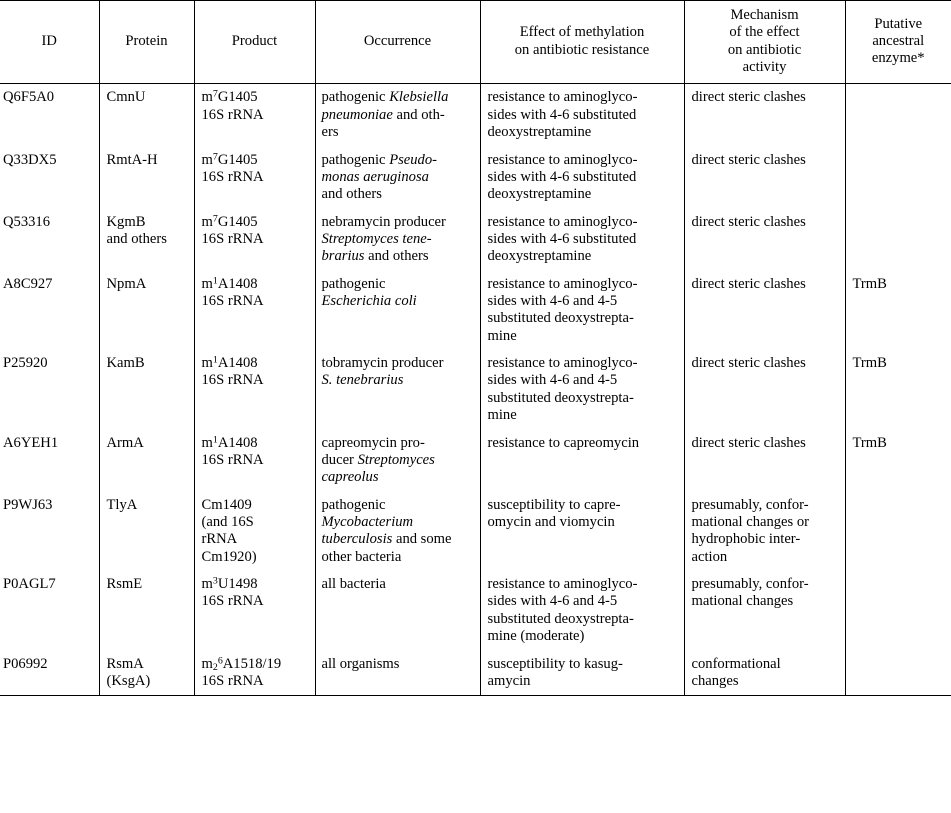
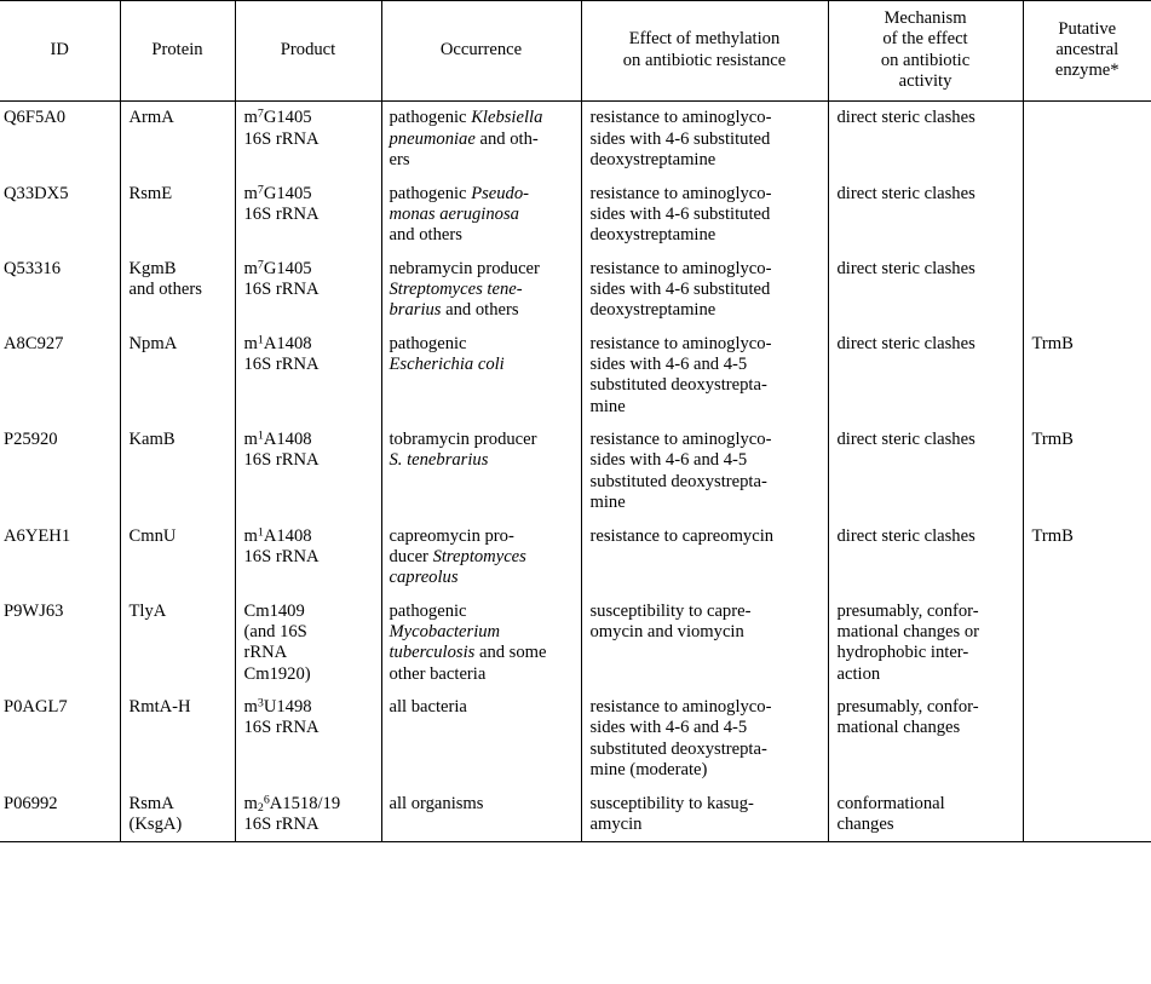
  ID	Protein	Product	Occurrence	Effect of methylationon antibiotic resistance	Mechanismof the effecton antibioticactivity	Putativeancestralenzyme*
- Q6F5A0	CmnU	m7G140516S rRNA	pathogenic Klebsiella pneumoniae and oth-ers	resistance to aminoglyco-sides with 4-6 substituteddeoxystreptamine	direct steric clashes
+ Q6F5A0	ArmA	m7G140516S rRNA	pathogenic Klebsiella pneumoniae and oth-ers	resistance to aminoglyco-sides with 4-6 substituteddeoxystreptamine	direct steric clashes
- Q33DX5	RmtA-H	m7G140516S rRNA	pathogenic Pseudo-monas aeruginosaand others	resistance to aminoglyco-sides with 4-6 substituteddeoxystreptamine	direct steric clashes
+ Q33DX5	RsmE	m7G140516S rRNA	pathogenic Pseudo-monas aeruginosaand others	resistance to aminoglyco-sides with 4-6 substituteddeoxystreptamine	direct steric clashes
  Q53316	KgmBand others	m7G140516S rRNA	nebramycin producerStreptomyces tene-brarius and others	resistance to aminoglyco-sides with 4-6 substituteddeoxystreptamine	direct steric clashes
  A8C927	NpmA	m1A140816S rRNA	pathogenicEscherichia coli	resistance to aminoglyco-sides with 4-6 and 4-5substituted deoxystrepta-mine	direct steric clashes	TrmB
  P25920	KamB	m1A140816S rRNA	tobramycin producerS. tenebrarius	resistance to aminoglyco-sides with 4-6 and 4-5substituted deoxystrepta-mine	direct steric clashes	TrmB
- A6YEH1	ArmA	m1A140816S rRNA	capreomycin pro-ducer Streptomycescapreolus	resistance to capreomycin	direct steric clashes	TrmB
+ A6YEH1	CmnU	m1A140816S rRNA	capreomycin pro-ducer Streptomycescapreolus	resistance to capreomycin	direct steric clashes	TrmB
  P9WJ63	TlyA	Cm1409(and 16SrRNACm1920)	pathogenicMycobacteriumtuberculosis and someother bacteria	susceptibility to capre-omycin and viomycin	presumably, confor-mational changes orhydrophobic inter-action
- P0AGL7	RsmE	m3U149816S rRNA	all bacteria	resistance to aminoglyco-sides with 4-6 and 4-5substituted deoxystrepta-mine (moderate)	presumably, confor-mational changes
+ P0AGL7	RmtA-H	m3U149816S rRNA	all bacteria	resistance to aminoglyco-sides with 4-6 and 4-5substituted deoxystrepta-mine (moderate)	presumably, confor-mational changes
  P06992	RsmA(KsgA)	m26A1518/1916S rRNA	all organisms	susceptibility to kasug-amycin	conformationalchanges
